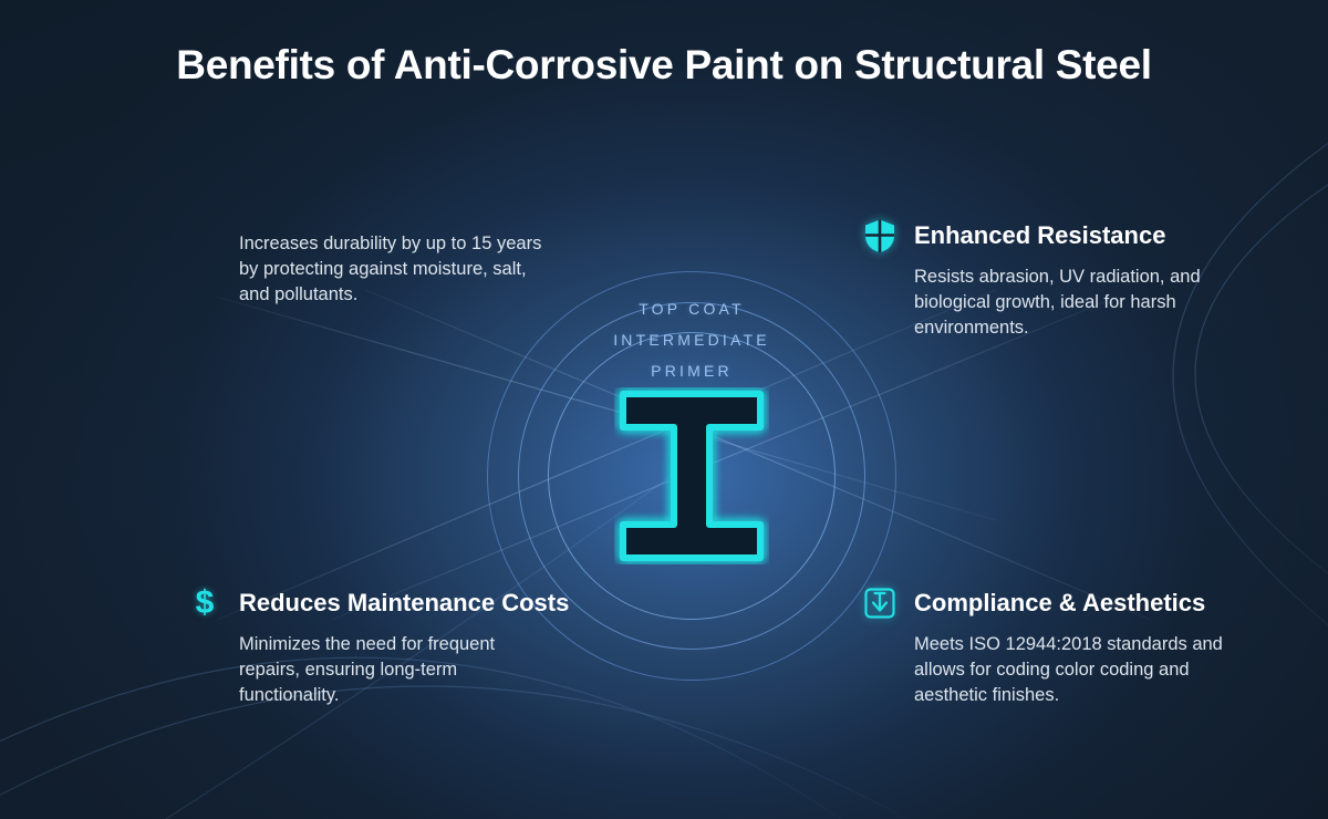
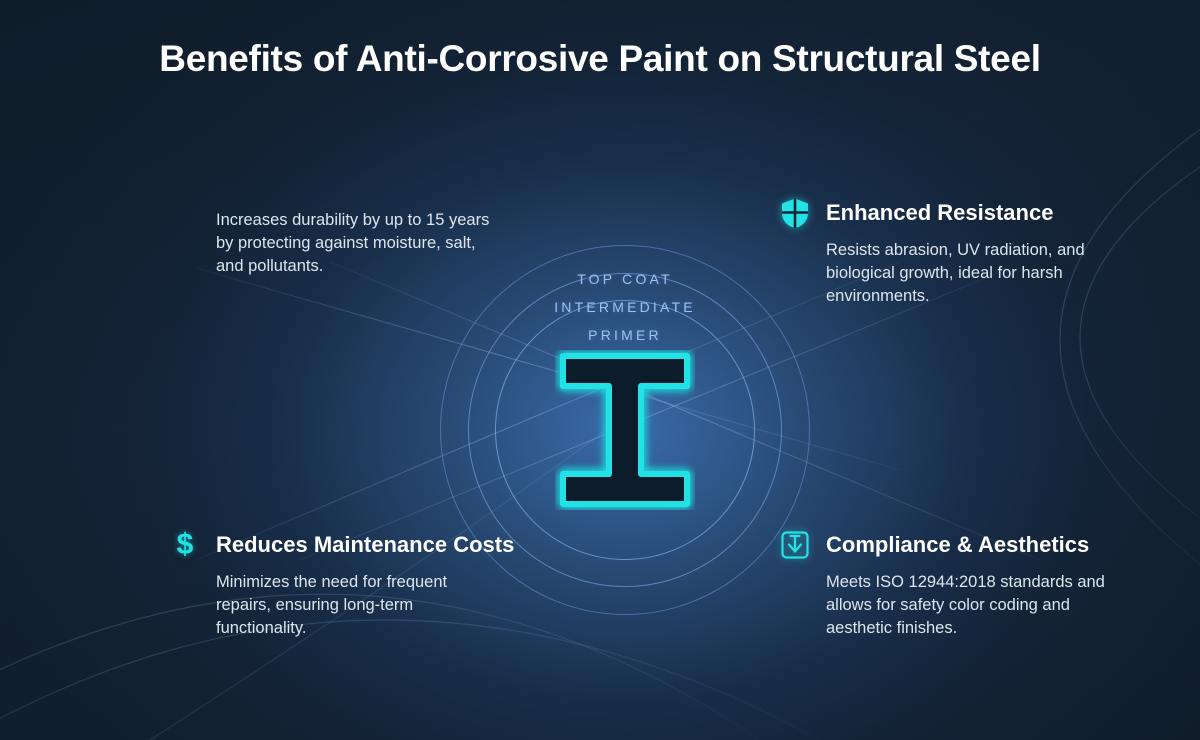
  Benefits of Anti-Corrosive Paint on Structural Steel
  TOP COAT
  INTERMEDIATE
  PRIMER
  Increases durability by up to 15 years by protecting against moisture, salt, and pollutants.
  Enhanced Resistance
  Resists abrasion, UV radiation, and biological growth, ideal for harsh environments.
  $
  Reduces Maintenance Costs
  Minimizes the need for frequent repairs, ensuring long-term functionality.
  Compliance & Aesthetics
- Meets ISO 12944:2018 standards and allows for coding color coding and aesthetic finishes.
+ Meets ISO 12944:2018 standards and allows for safety color coding and aesthetic finishes.
